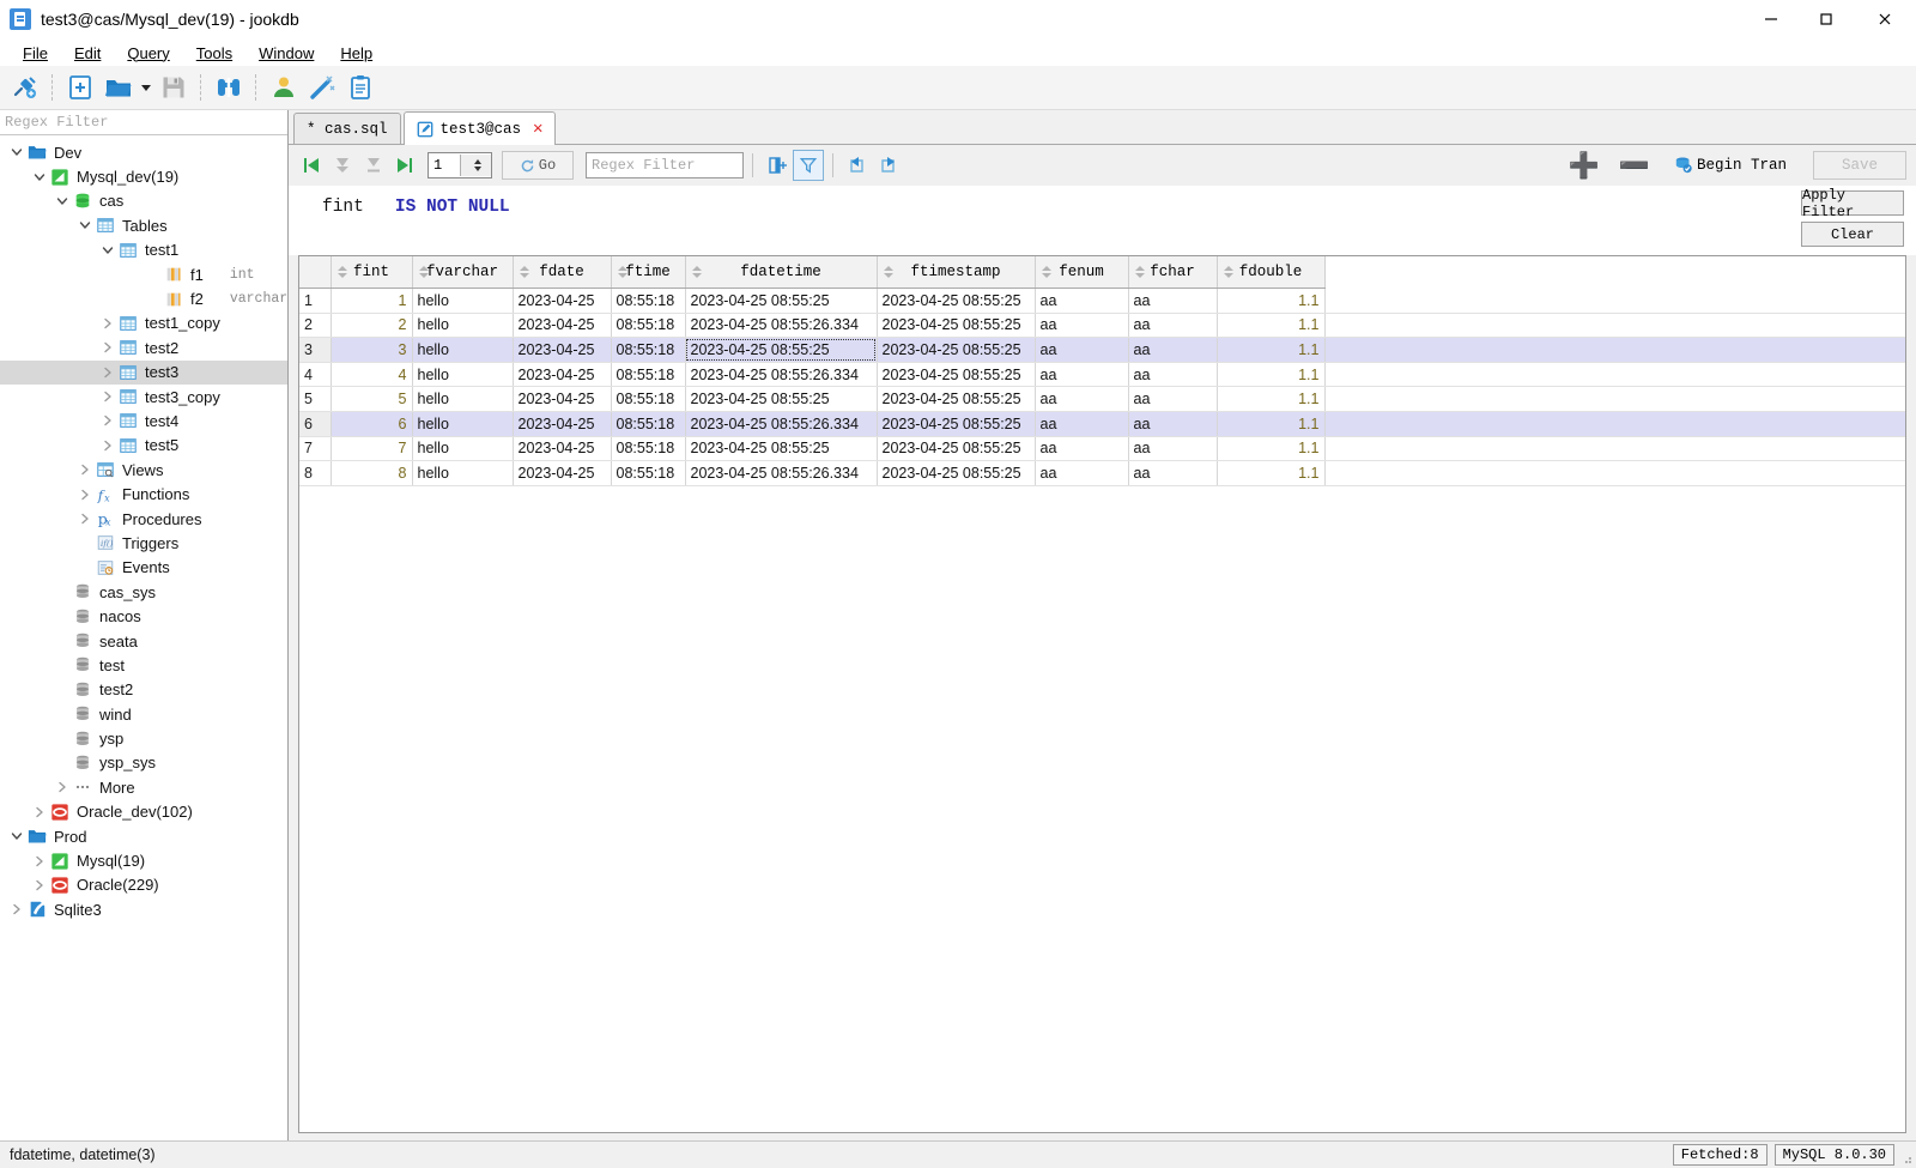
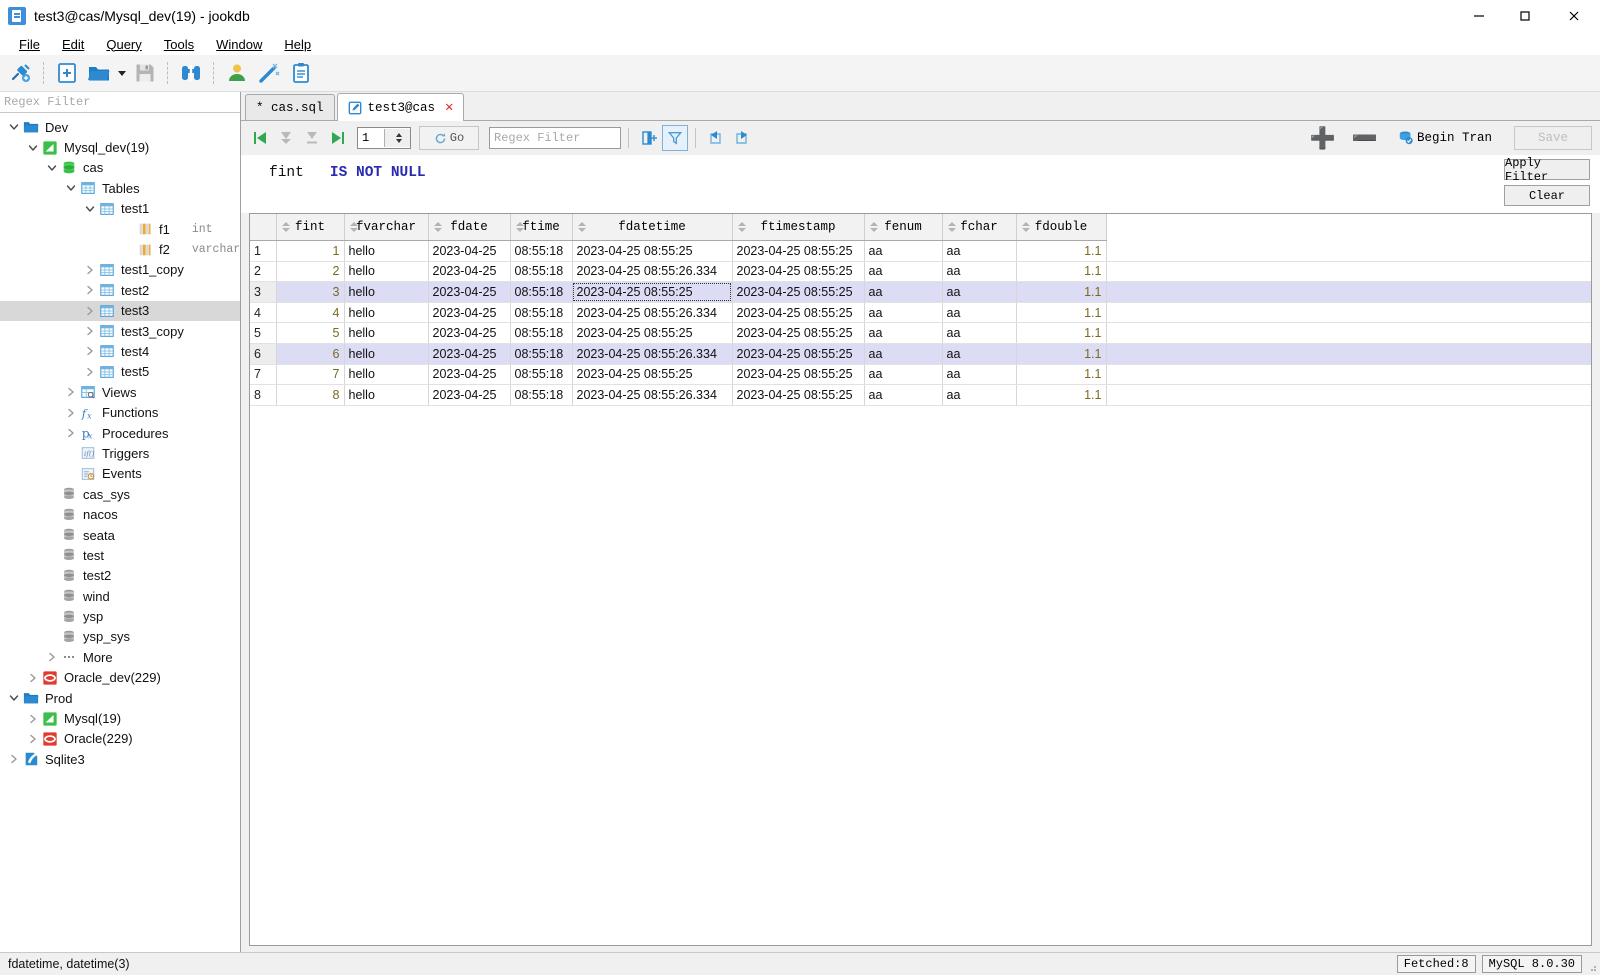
  test3@cas/Mysql_dev(19) - jookdb
  File
  Edit
  Query
  Tools
  Window
  Help
  Regex Filter
  Dev
  Mysql_dev(19)
  cas
  Tables
  test1
  f1
  int
  f2
  test1_copy
  test2
  test3
  test3_copy
  test4
  test5
  Views
  f
  x
  Functions
  p
  x
  Procedures
  if()
  Triggers
  Events
  cas_sys
  nacos
  seata
  test
  test2
  wind
  ysp
  ysp_sys
  More
- Oracle_dev(102)
+ Oracle_dev(229)
  Prod
  Mysql(19)
  Oracle(229)
  Sqlite3
  * cas.sql
  test3@cas
  ✕
  1
  Go
  Regex Filter
  ➕
  ➖
  Begin Tran
  Save
  fint IS NOT NULL
  Apply Filter
  Clear
  	fint	fvarchar	fdate	ftime	fdatetime	ftimestamp	fenum	fchar	fdouble
  1	1	hello	2023-04-25	08:55:18	2023-04-25 08:55:25	2023-04-25 08:55:25	aa	aa	1.1
  2	2	hello	2023-04-25	08:55:18	2023-04-25 08:55:26.334	2023-04-25 08:55:25	aa	aa	1.1
  3	3	hello	2023-04-25	08:55:18	2023-04-25 08:55:25	2023-04-25 08:55:25	aa	aa	1.1
  4	4	hello	2023-04-25	08:55:18	2023-04-25 08:55:26.334	2023-04-25 08:55:25	aa	aa	1.1
  5	5	hello	2023-04-25	08:55:18	2023-04-25 08:55:25	2023-04-25 08:55:25	aa	aa	1.1
  6	6	hello	2023-04-25	08:55:18	2023-04-25 08:55:26.334	2023-04-25 08:55:25	aa	aa	1.1
  7	7	hello	2023-04-25	08:55:18	2023-04-25 08:55:25	2023-04-25 08:55:25	aa	aa	1.1
  8	8	hello	2023-04-25	08:55:18	2023-04-25 08:55:26.334	2023-04-25 08:55:25	aa	aa	1.1
  fdatetime, datetime(3)
  Fetched:8
  MySQL 8.0.30
